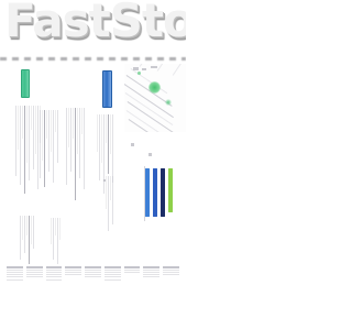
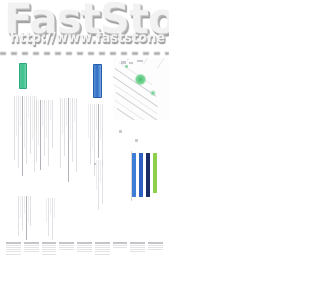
  FastSto
+ http://www.faststone
